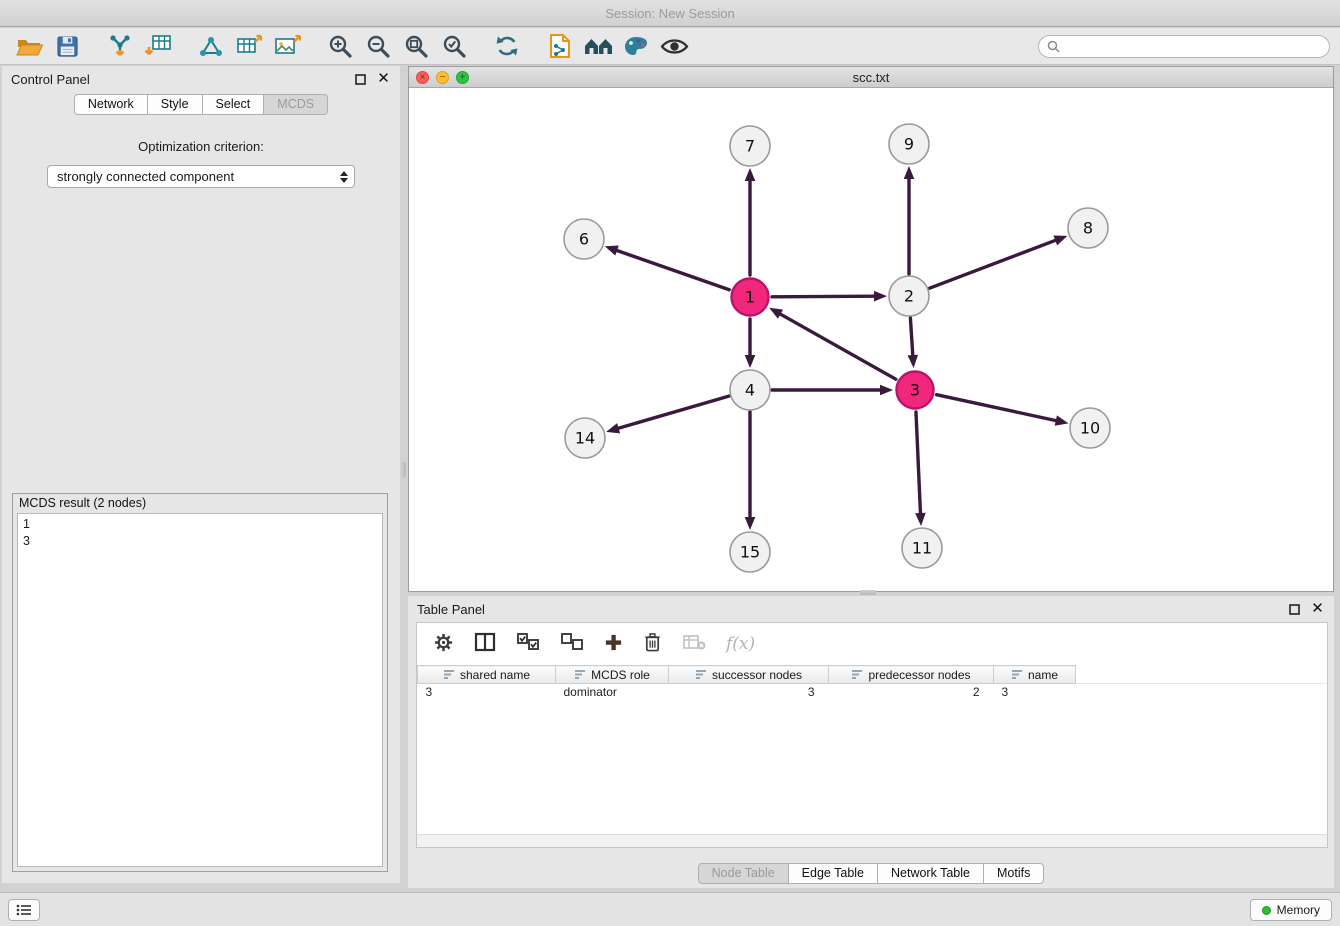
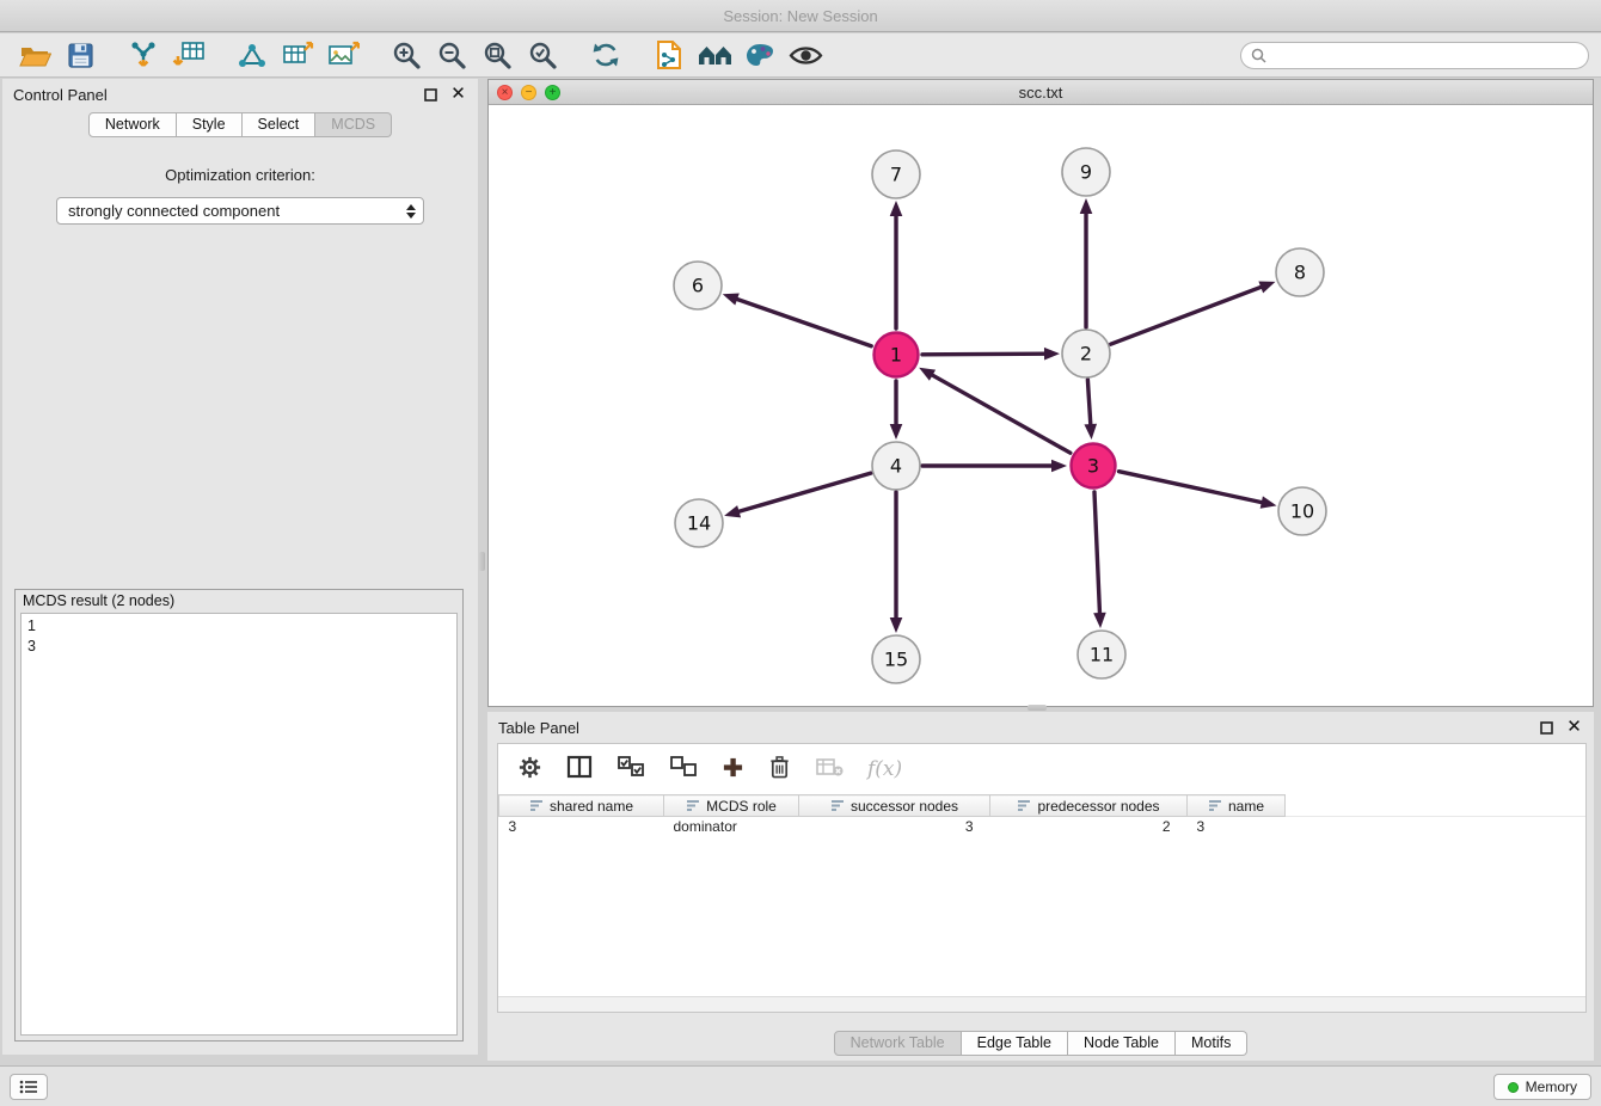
  Session: New Session
  Control Panel
  ✕
  Network
  Style
  Select
  MCDS
  Optimization criterion:
  strongly connected component
  MCDS result (2 nodes)
  1
  3
  ×
  −
  +
  scc.txt
  7
  9
  6
  8
  1
  2
  4
  3
  14
  10
  15
  11
  Table Panel
  ✕
  f(x)
  shared name	MCDS role	successor nodes	predecessor nodes	name
  3	dominator	3	2	3
- Node Table
+ Network Table
  Edge Table
- Network Table
+ Node Table
  Motifs
  Memory
